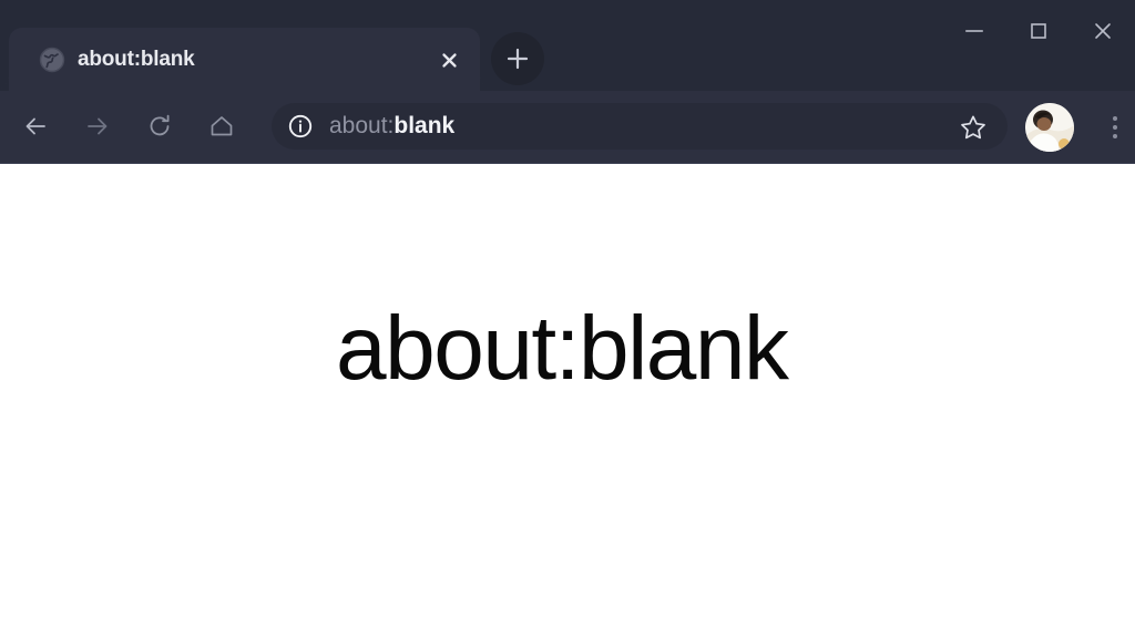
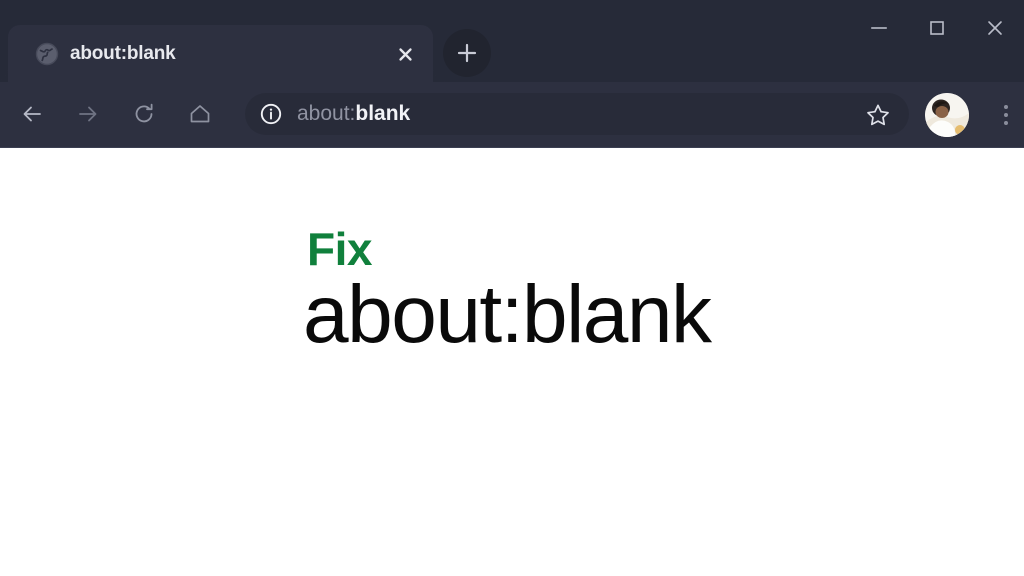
  about:blank
  about:blank
+ Fix
  about:blank
